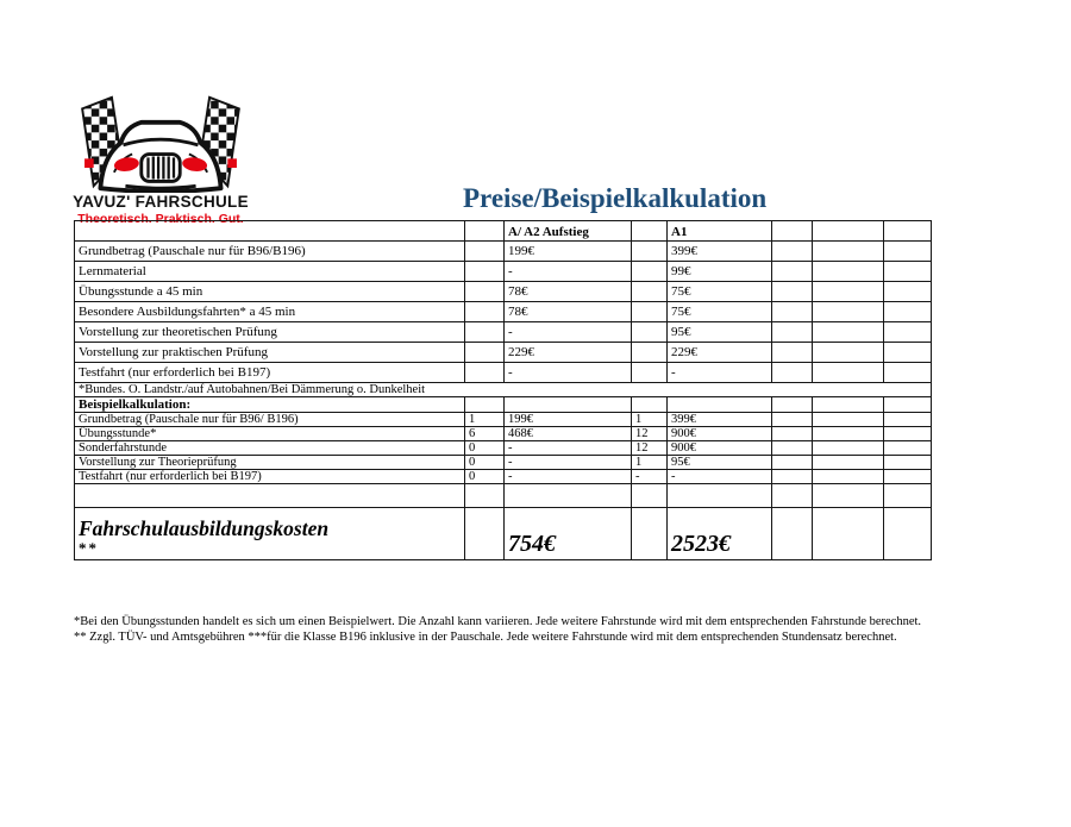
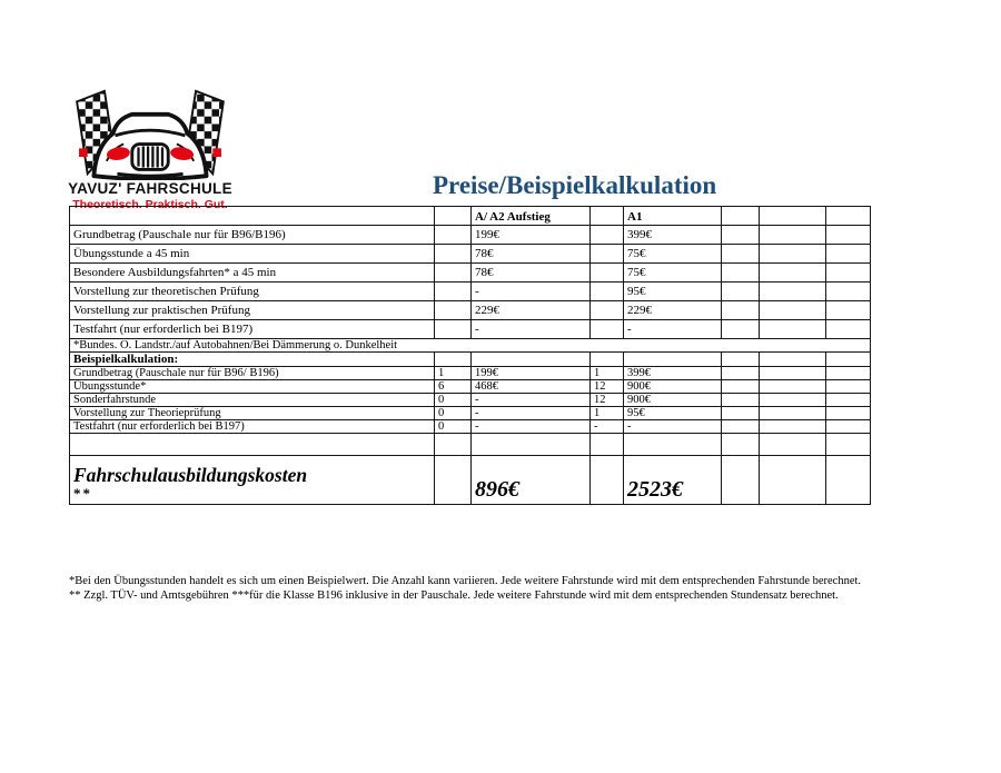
  YAVUZ' FAHRSCHULE
  Theoretisch. Praktisch. Gut.
  Preise/Beispielkalkulation
  		A/ A2 Aufstieg		A1
  Grundbetrag (Pauschale nur für B96/B196)		199€		399€
- Lernmaterial		-		99€
  Übungsstunde a 45 min		78€		75€
  Besondere Ausbildungsfahrten* a 45 min		78€		75€
  Vorstellung zur theoretischen Prüfung		-		95€
  Vorstellung zur praktischen Prüfung		229€		229€
  Testfahrt (nur erforderlich bei B197)		-		-
  *Bundes. O. Landstr./auf Autobahnen/Bei Dämmerung o. Dunkelheit
  Beispielkalkulation:
  Grundbetrag (Pauschale nur für B96/ B196)	1	199€	1	399€
  Übungsstunde*	6	468€	12	900€
  Sonderfahrstunde	0	-	12	900€
  Vorstellung zur Theorieprüfung	0	-	1	95€
  Testfahrt (nur erforderlich bei B197)	0	-	-	-
- Fahrschulausbildungskosten **		754€		2523€
+ Fahrschulausbildungskosten **		896€		2523€
  *Bei den Übungsstunden handelt es sich um einen Beispielwert. Die Anzahl kann variieren. Jede weitere Fahrstunde wird mit dem entsprechenden Fahrstunde berechnet.
  ** Zzgl. TÜV- und Amtsgebühren ***für die Klasse B196 inklusive in der Pauschale. Jede weitere Fahrstunde wird mit dem entsprechenden Stundensatz berechnet.
